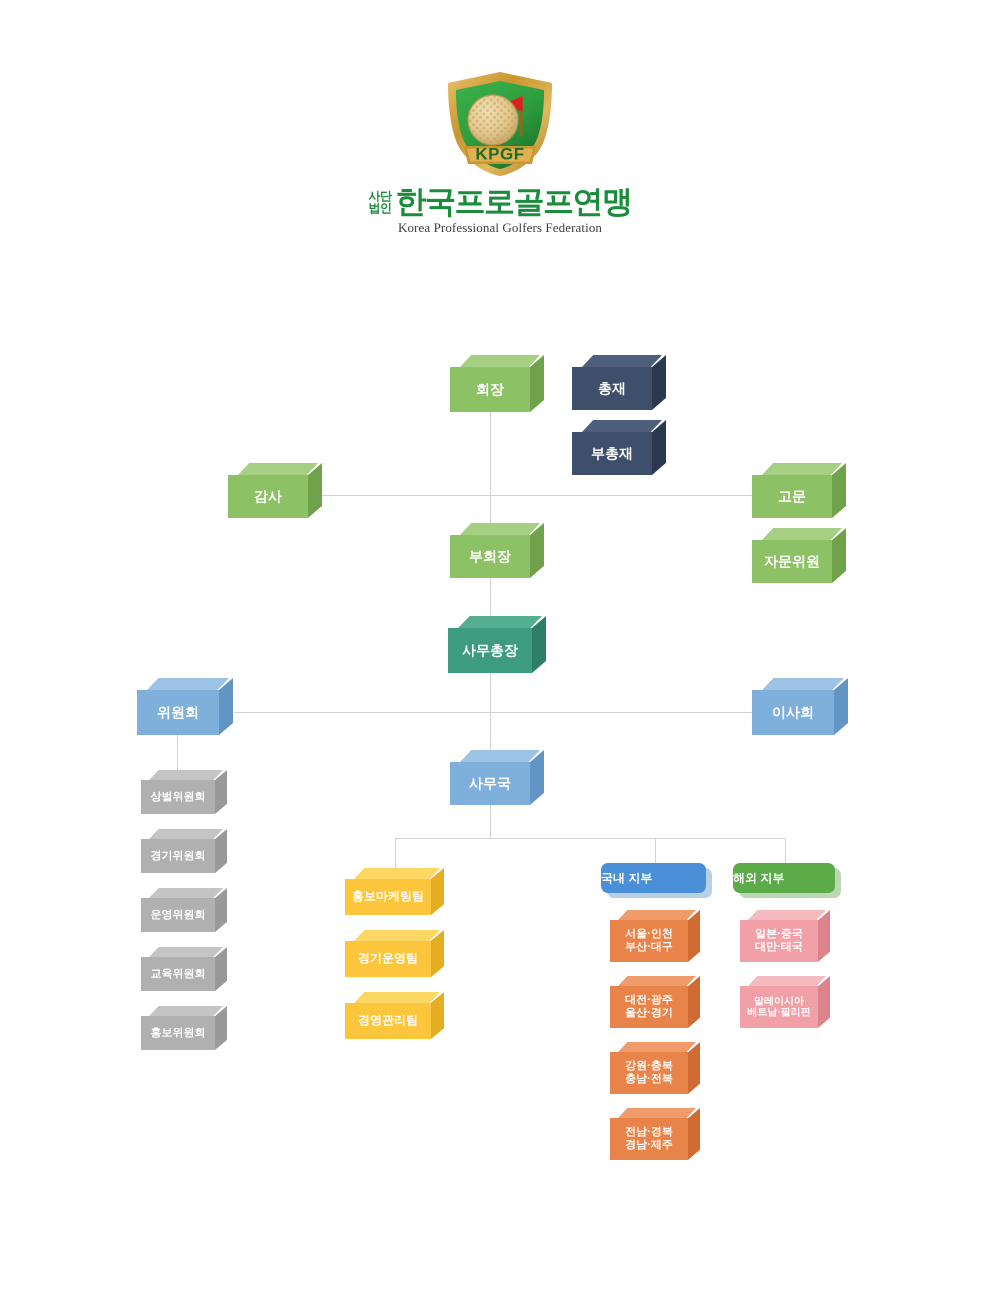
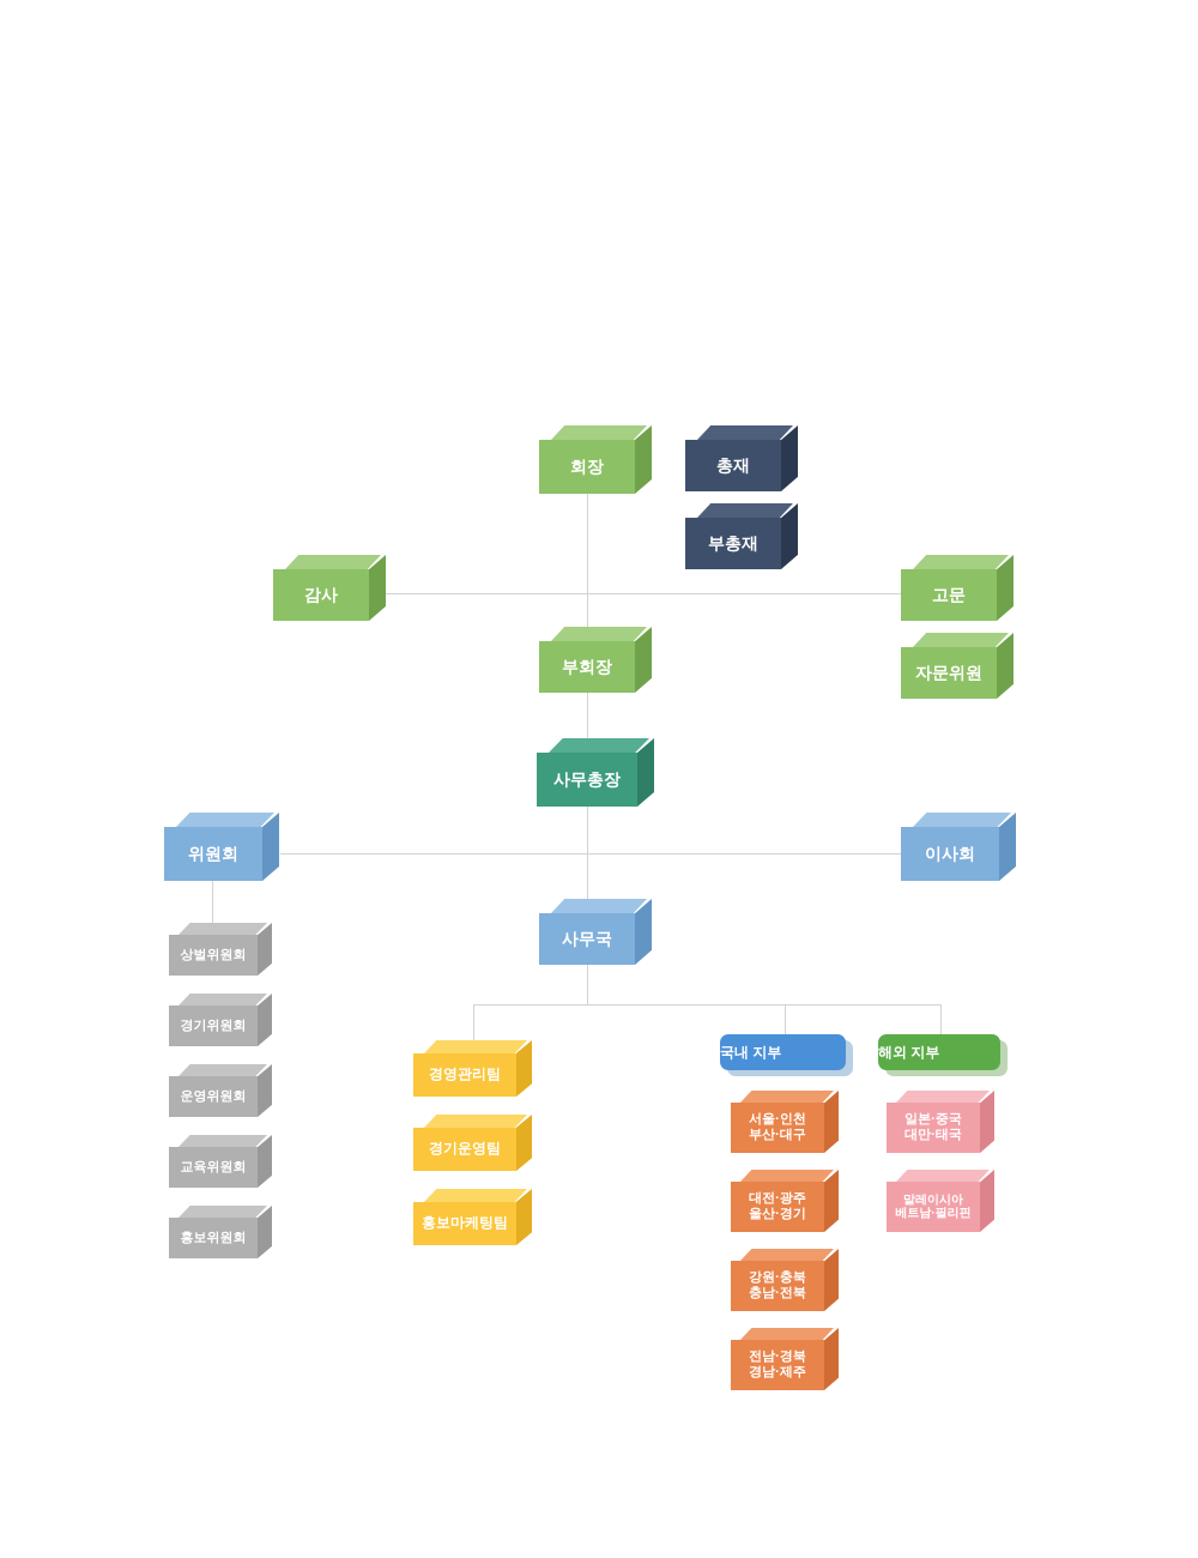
- KPGF
- 사단
- 법인 한국프로골프연맹
- Korea Professional Golfers Federation
  회장
  총재
  부총재
  감사
  고문
  부회장
  자문위원
  사무총장
  위원회
  이사회
  사무국
  상벌위원회
  경기위원회
  운영위원회
  교육위원회
  홍보위원회
- 홍보마케팅팀
+ 경영관리팀
  경기운영팀
- 경영관리팀
+ 홍보마케팅팀
  국내 지부
  서울·인천
  부산·대구
  대전·광주
  울산·경기
  강원·충북
  충남·전북
  전남·경북
  경남·제주
  해외 지부
  일본·중국
  대만·태국
  말레이시아
  베트남·필리핀
